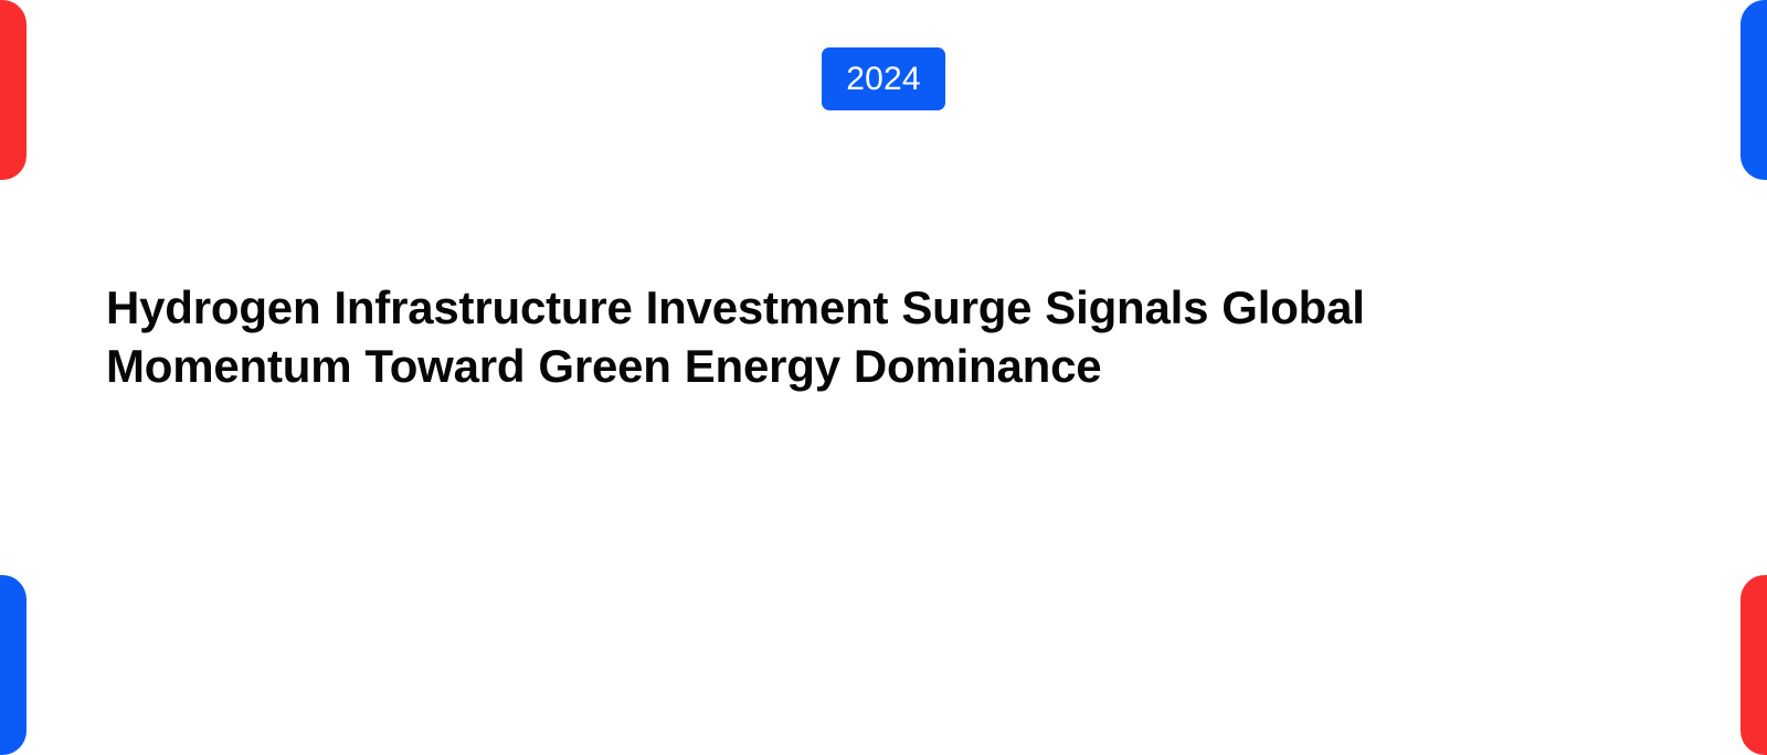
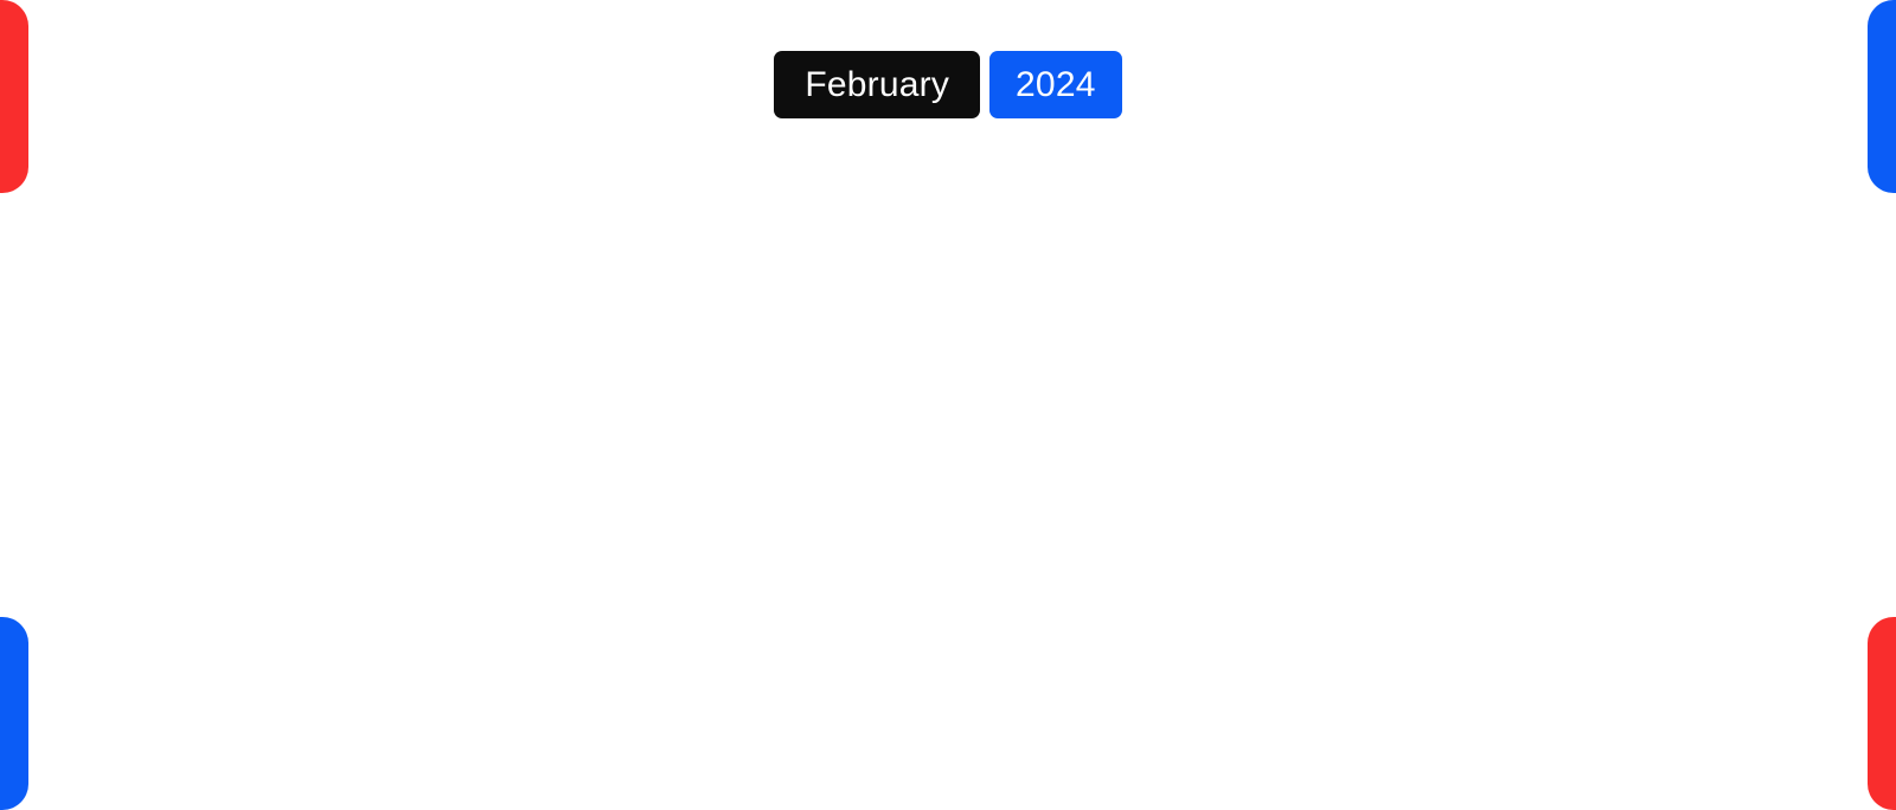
+ February
  2024
- Hydrogen Infrastructure Investment Surge Signals Global Momentum Toward Green Energy Dominance
